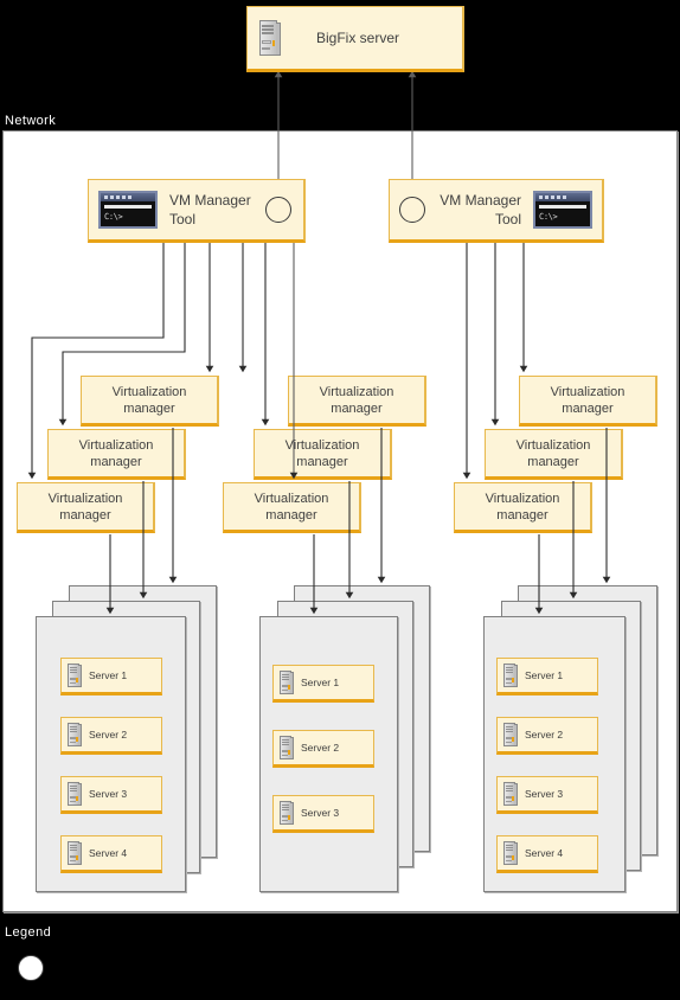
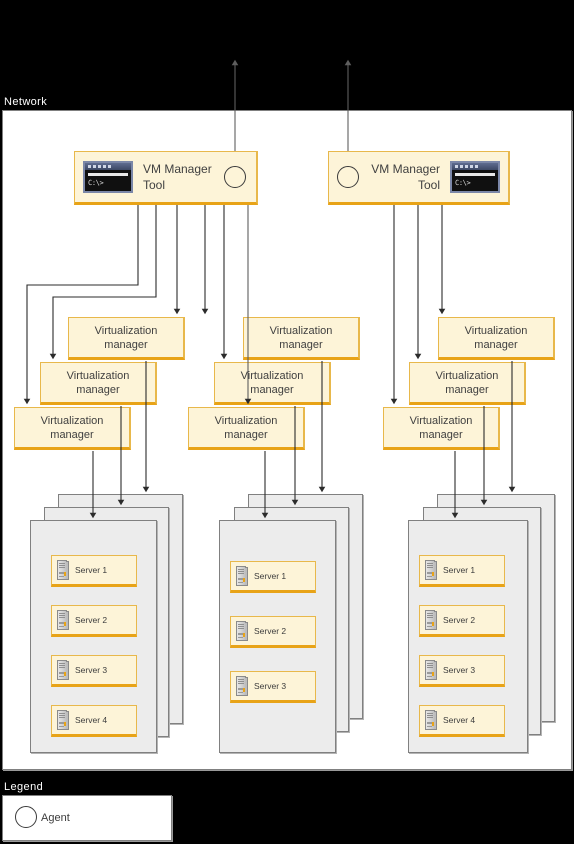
  Network
- BigFix server
  C:\>
  VM Manager
  Tool
  VM Manager
  Tool
  C:\>
  Virtualization
  manager
  Virtualization
  manager
  Virtualization
  manager
  Virtualization
  manager
  Virtualization
  manager
  Virtualization
  manager
  Virtualization
  manager
  Virtualization
  manager
  Virtualization
  manager
  Server 1
  Server 2
  Server 3
  Server 4
  Server 1
  Server 2
  Server 3
  Server 1
  Server 2
  Server 3
  Server 4
  Legend
+ Agent
